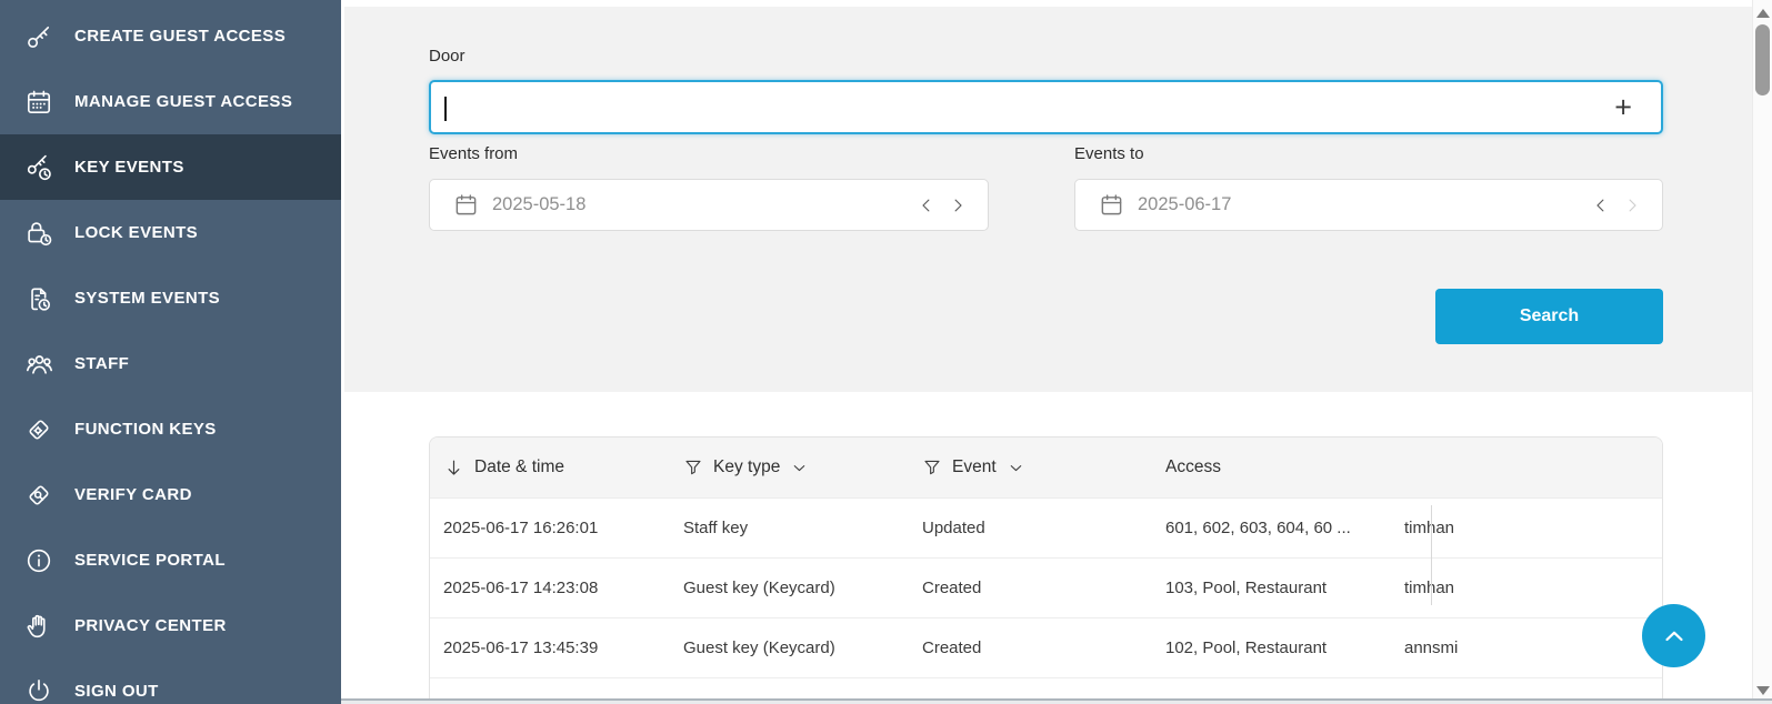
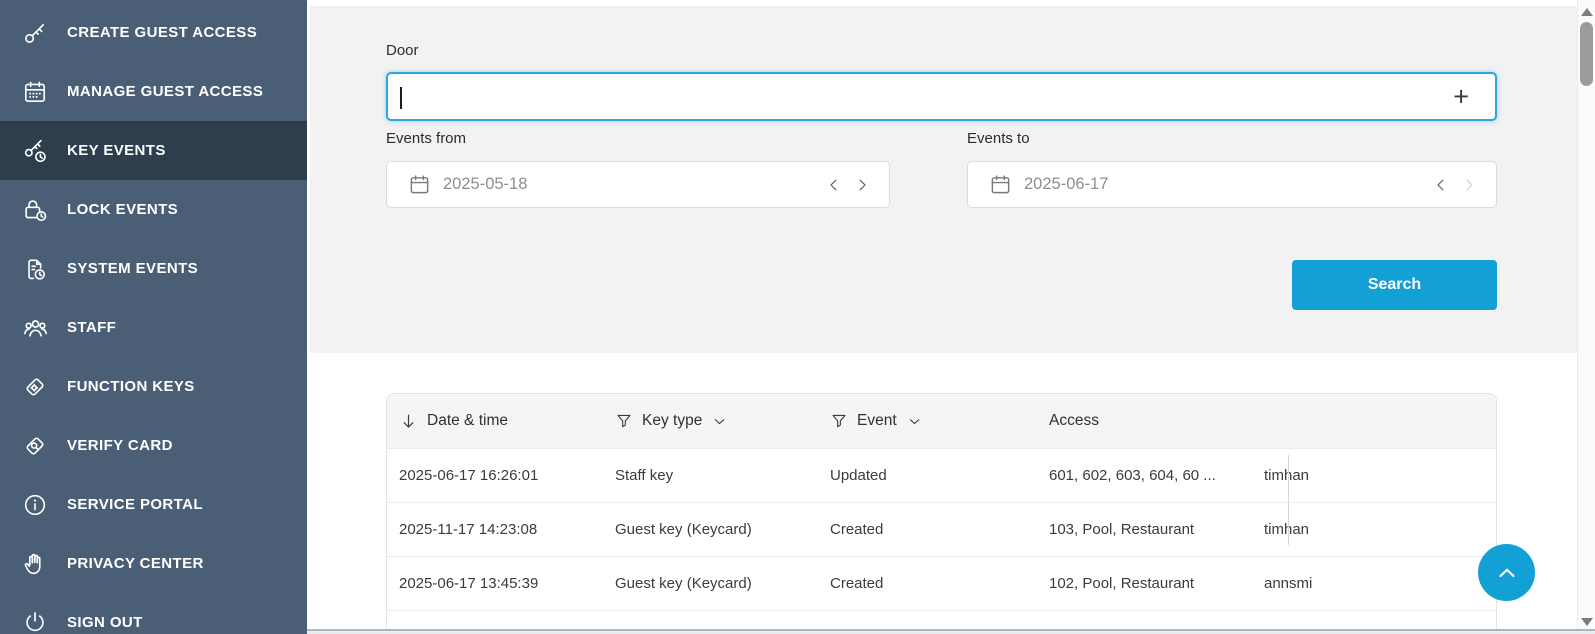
  CREATE GUEST ACCESS
  MANAGE GUEST ACCESS
  KEY EVENTS
  LOCK EVENTS
  SYSTEM EVENTS
  STAFF
  FUNCTION KEYS
  VERIFY CARD
  SERVICE PORTAL
  PRIVACY CENTER
  SIGN OUT
  Door
  Events from
  2025-05-18
  Events to
  2025-06-17
  Search
  Date & time
  Key type
  Event
  Access
  2025-06-17 16:26:01
  Staff key
  Updated
  601, 602, 603, 604, 60 ...
  timan
- 2025-06-17 14:23:08
+ 2025-11-17 14:23:08
  Guest key (Keycard)
  Created
  103, Pool, Restaurant
  timan
  2025-06-17 13:45:39
  Guest key (Keycard)
  Created
  102, Pool, Restaurant
  annsmi
